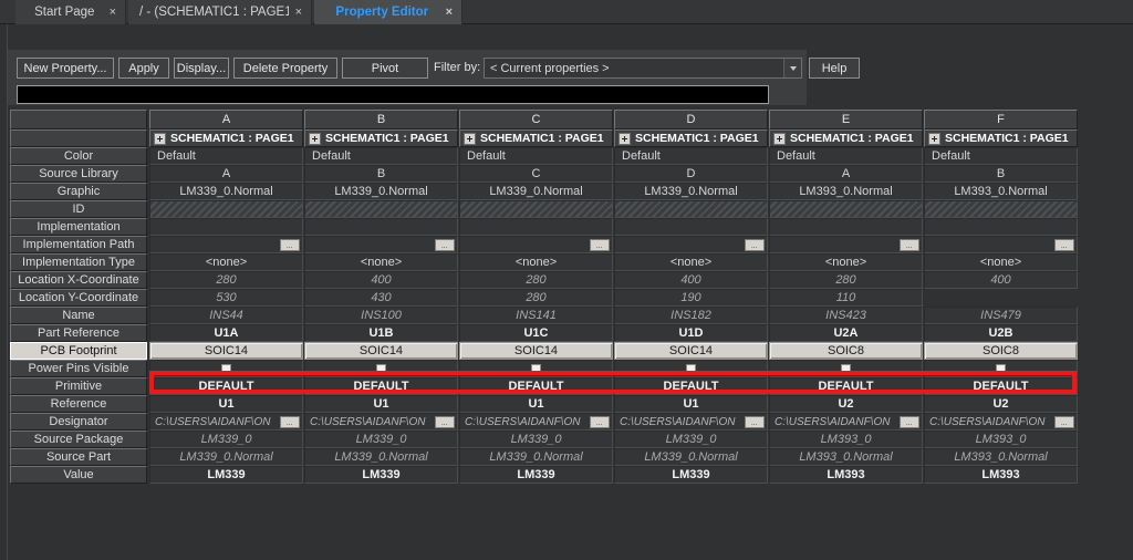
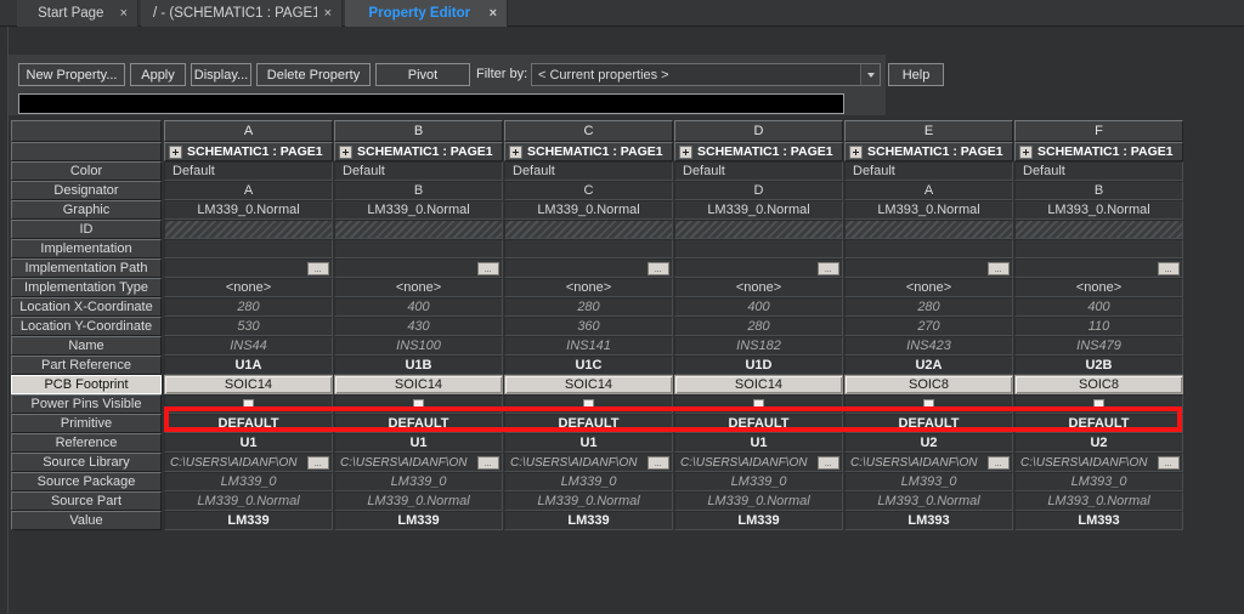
  Start Page
  ×
  / - (SCHEMATIC1 : PAGE1
  ×
  Property Editor
  ×
  New Property...
  Apply
  Display...
  Delete Property
  Pivot
  Filter by:
  < Current properties >
  Help
  A
  B
  C
  D
  E
  F
  SCHEMATIC1 : PAGE1
  SCHEMATIC1 : PAGE1
  SCHEMATIC1 : PAGE1
  SCHEMATIC1 : PAGE1
  SCHEMATIC1 : PAGE1
  SCHEMATIC1 : PAGE1
  Color
  Default
  Default
  Default
  Default
  Default
  Default
- Source Library
+ Designator
  A
  B
  C
  D
  A
  B
  Graphic
  LM339_0.Normal
  LM339_0.Normal
  LM339_0.Normal
  LM339_0.Normal
  LM393_0.Normal
  LM393_0.Normal
  ID
  Implementation
  Implementation Path
  Implementation Type
  <none>
  <none>
  <none>
  <none>
  <none>
  <none>
  Location X-Coordinate
  280
  400
  280
  400
  280
  400
  Location Y-Coordinate
  530
  430
+ 360
  280
- 190
+ 270
  110
  Name
  INS44
  INS100
  INS141
  INS182
  INS423
  INS479
  Part Reference
  U1A
  U1B
  U1C
  U1D
  U2A
  U2B
  PCB Footprint
  SOIC14
  SOIC14
  SOIC14
  SOIC14
  SOIC8
  SOIC8
  Power Pins Visible
  Primitive
  DEFAULT
  DEFAULT
  DEFAULT
  DEFAULT
  DEFAULT
  DEFAULT
  Reference
  U1
  U1
  U1
  U1
  U2
  U2
- Designator
+ Source Library
  C:\USERS\AIDANF\ON
  C:\USERS\AIDANF\ON
  C:\USERS\AIDANF\ON
  C:\USERS\AIDANF\ON
  C:\USERS\AIDANF\ON
  C:\USERS\AIDANF\ON
  Source Package
  LM339_0
  LM339_0
  LM339_0
  LM339_0
  LM393_0
  LM393_0
  Source Part
  LM339_0.Normal
  LM339_0.Normal
  LM339_0.Normal
  LM339_0.Normal
  LM393_0.Normal
  LM393_0.Normal
  Value
  LM339
  LM339
  LM339
  LM339
  LM393
  LM393
